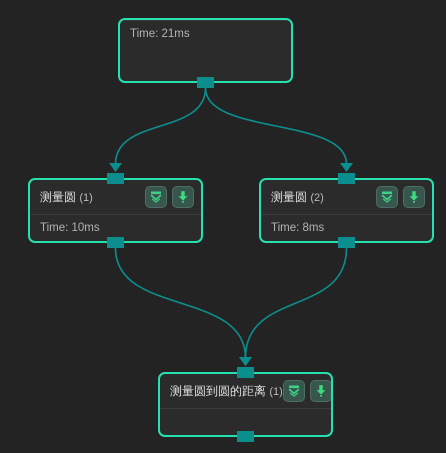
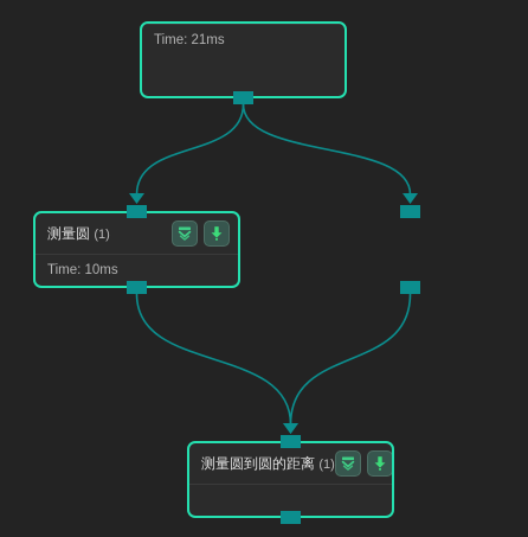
  Time: 21ms
  测量圆 (1)
  Time: 10msㅤ
- 测量圆 (2)
- Time: 8ms
  测量圆到圆的距离 (1)
